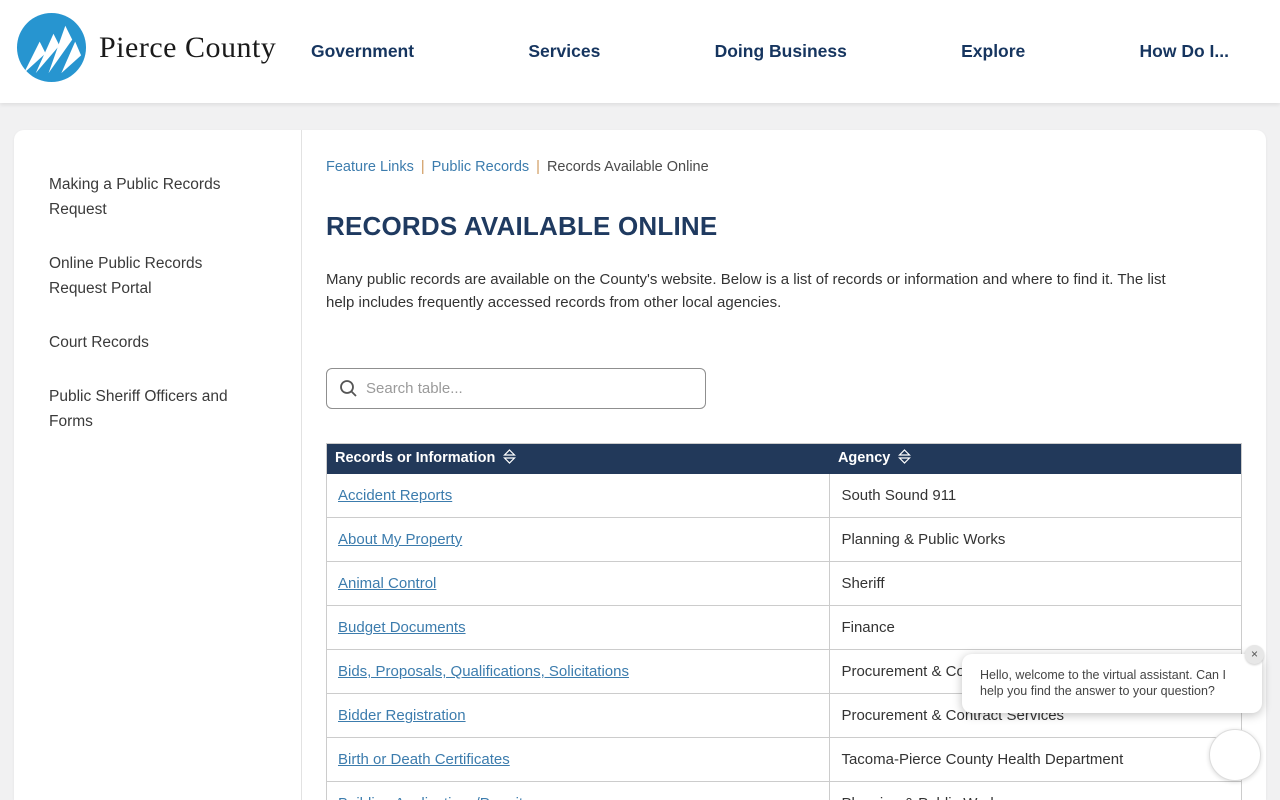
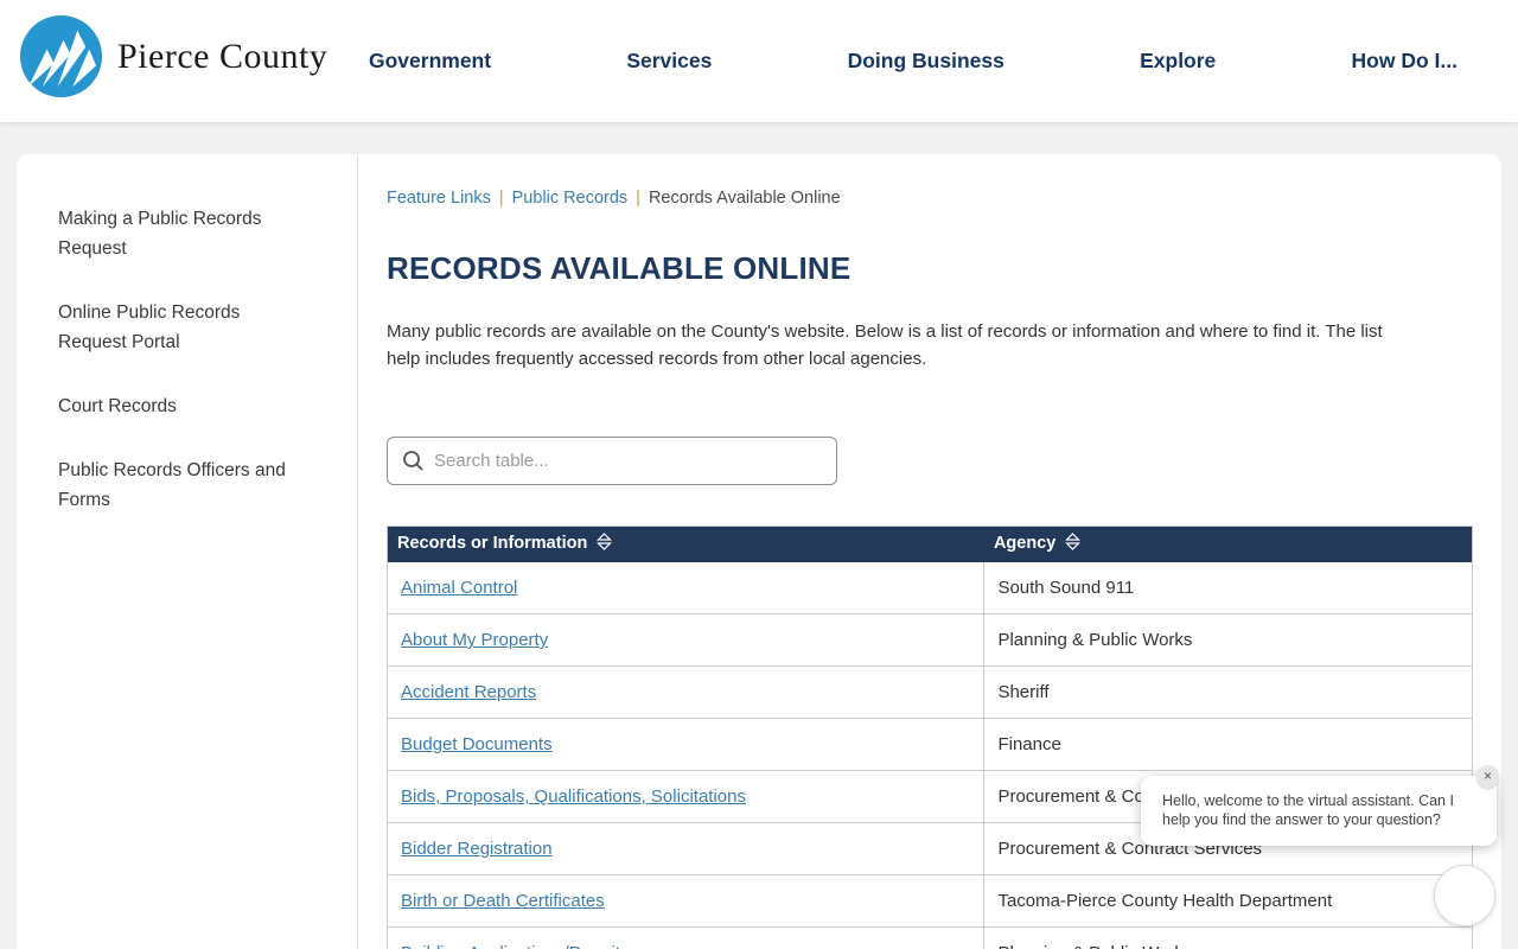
  Pierce County
  Government
  Services
  Doing Business
  Explore
  How Do I...
  Making a Public Records Request
  Online Public Records Request Portal
  Court Records
- Public Sheriff Officers and Forms
+ Public Records Officers and Forms
  Feature Links | Public Records | Records Available Online
  RECORDS AVAILABLE ONLINE
  Many public records are available on the County's website. Below is a list of records or information and where to find it. The list help includes frequently accessed records from other local agencies.
  Search table...
  Records or Information	Agency
- Accident Reports	South Sound 911
+ Animal Control	South Sound 911
  About My Property	Planning & Public Works
- Animal Control	Sheriff
+ Accident Reports	Sheriff
  Budget Documents	Finance
  Bids, Proposals, Qualifications, Solicitations	Procurement & Co
  Bidder Registration	Procurement & Contract Services
  Birth or Death Certificates	Tacoma-Pierce County Health Department
  ×
  Hello, welcome to the virtual assistant. Can I help you find the answer to your question?
